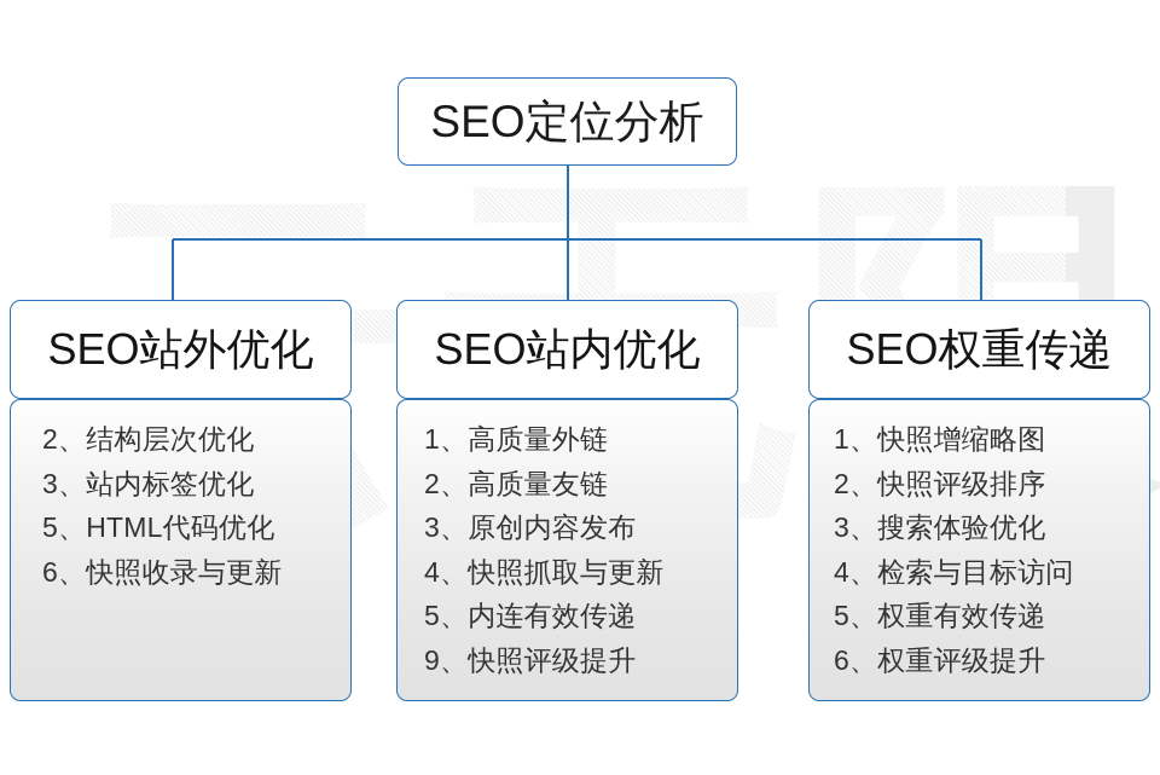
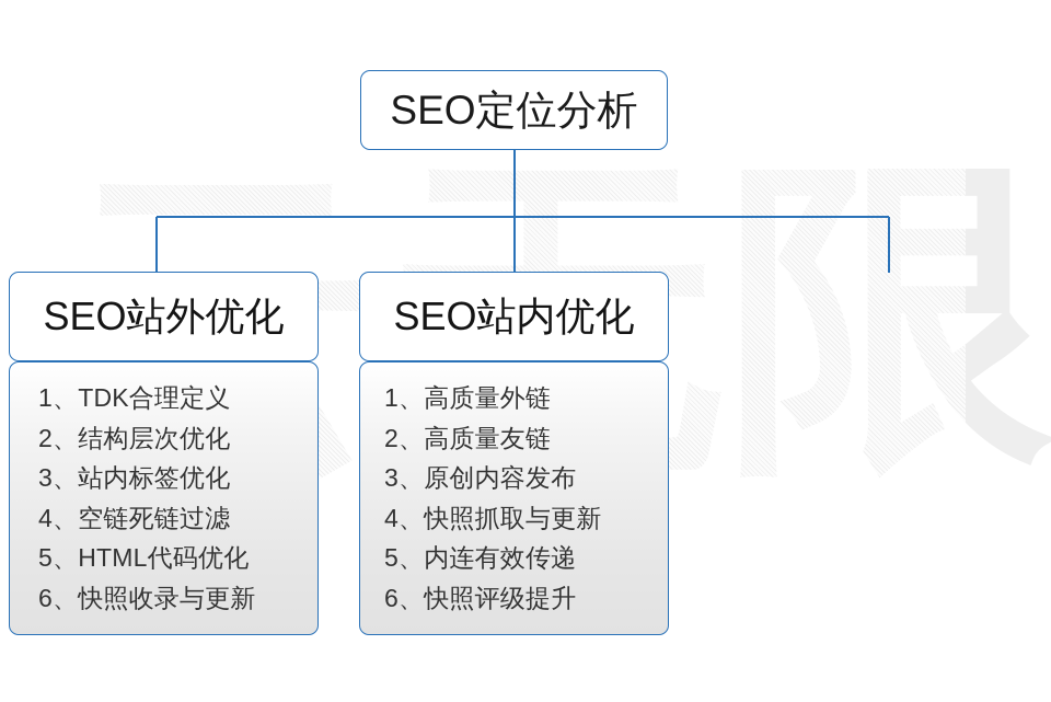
  SEO定位分析
  SEO站外优化
+ 1、TDK合理定义
  2、结构层次优化
  3、站内标签优化
+ 4、空链死链过滤
  5、HTML代码优化
  6、快照收录与更新
  SEO站内优化
  1、高质量外链
  2、高质量友链
  3、原创内容发布
  4、快照抓取与更新
  5、内连有效传递
- 9、快照评级提升
+ 6、快照评级提升
- SEO权重传递
- 1、快照增缩略图
- 2、快照评级排序
- 3、搜索体验优化
- 4、检索与目标访问
- 5、权重有效传递
- 6、权重评级提升
